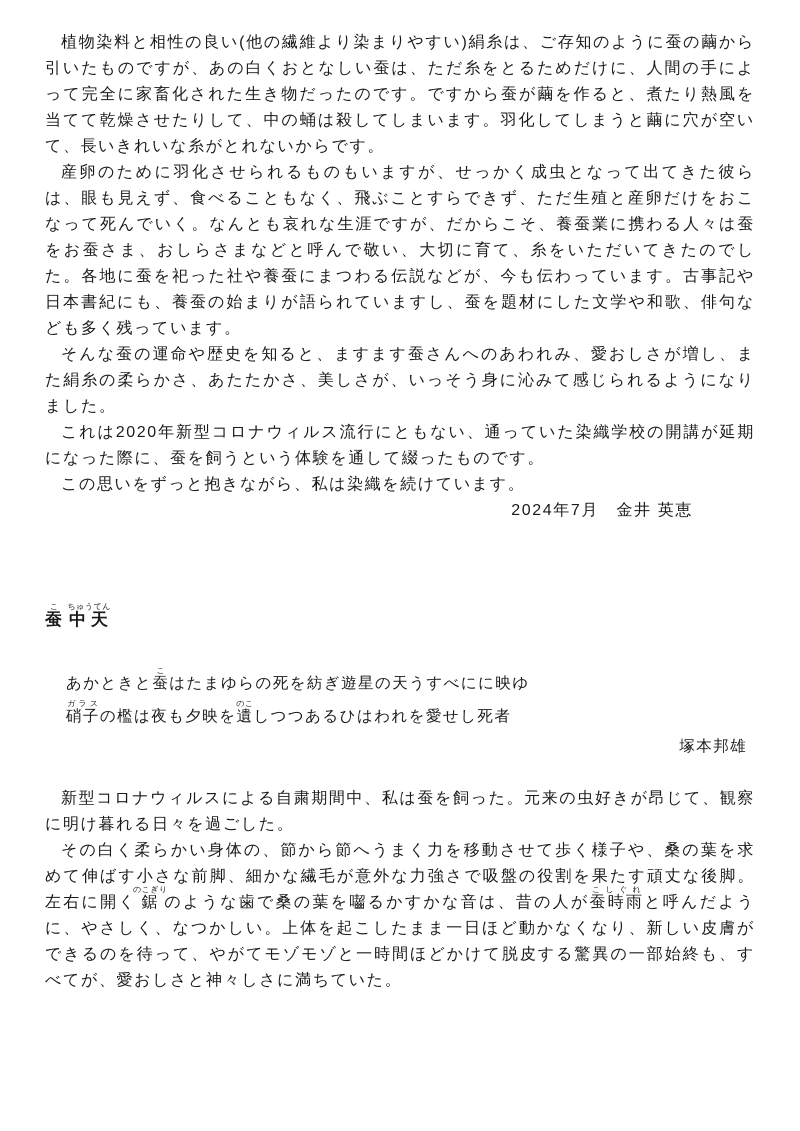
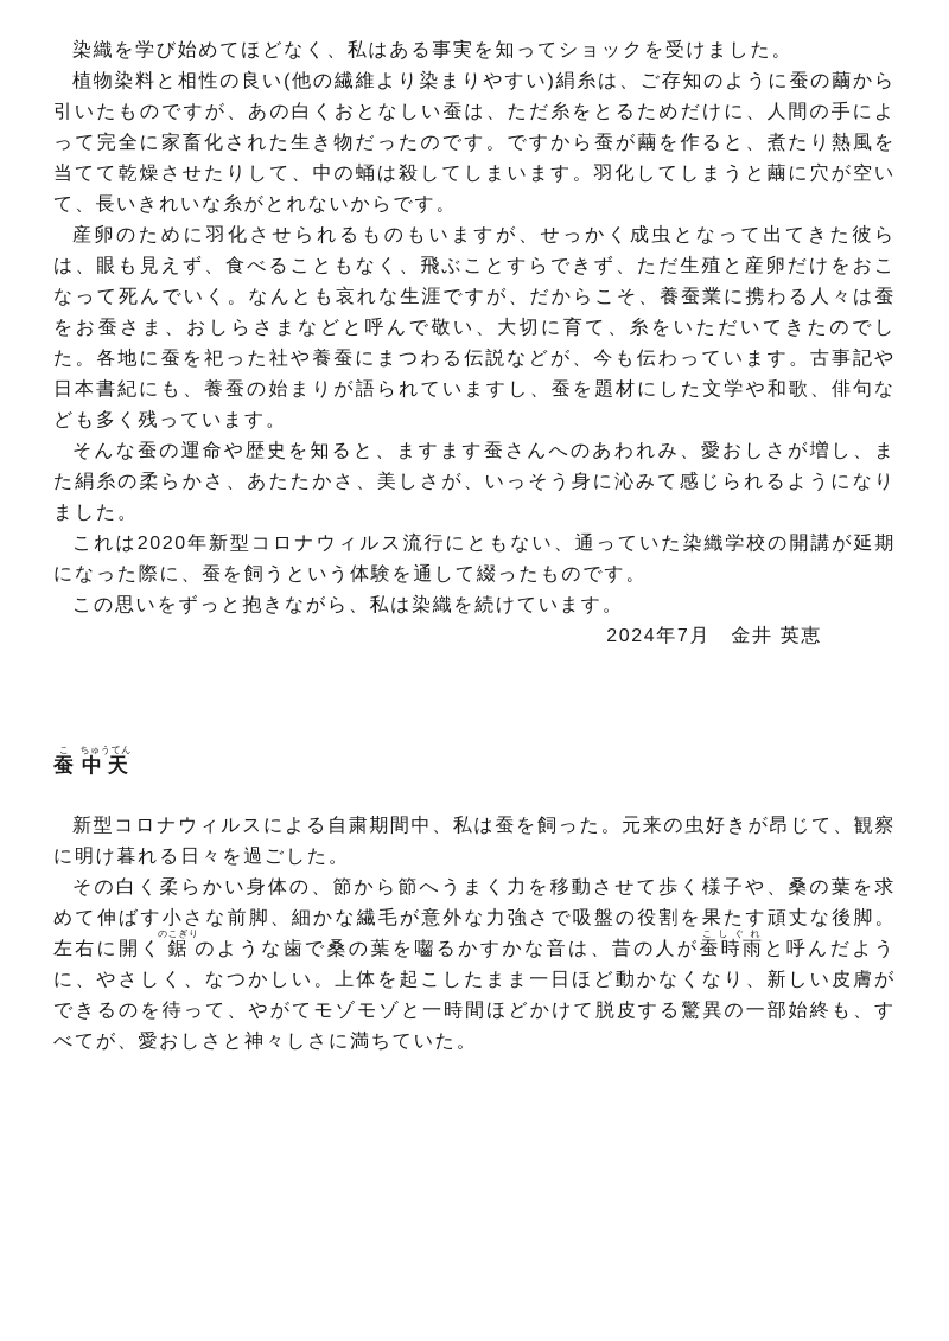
+ 染織を学び始めてほどなく、私はある事実を知ってショックを受けました。
  植物染料と相性の良い(他の繊維より染まりやすい)絹糸は、ご存知のように蚕の繭から引いたものですが、あの白くおとなしい蚕は、ただ糸をとるためだけに、人間の手によって完全に家畜化された生き物だったのです。ですから蚕が繭を作ると、煮たり熱風を当てて乾燥させたりして、中の蛹は殺してしまいます。羽化してしまうと繭に穴が空いて、長いきれいな糸がとれないからです。
  産卵のために羽化させられるものもいますが、せっかく成虫となって出てきた彼らは、眼も見えず、食べることもなく、飛ぶことすらできず、ただ生殖と産卵だけをおこなって死んでいく。なんとも哀れな生涯ですが、だからこそ、養蚕業に携わる人々は蚕をお蚕さま、おしらさまなどと呼んで敬い、大切に育て、糸をいただいてきたのでした。各地に蚕を祀った社や養蚕にまつわる伝説などが、今も伝わっています。古事記や日本書紀にも、養蚕の始まりが語られていますし、蚕を題材にした文学や和歌、俳句なども多く残っています。
  そんな蚕の運命や歴史を知ると、ますます蚕さんへのあわれみ、愛おしさが増し、また絹糸の柔らかさ、あたたかさ、美しさが、いっそう身に沁みて感じられるようになりました。
  これは2020年新型コロナウィルス流行にともない、通っていた染織学校の開講が延期になった際に、蚕を飼うという体験を通して綴ったものです。
  この思いをずっと抱きながら、私は染織を続けています。
  2024年7月 金井 英恵
  蚕こ中天ちゅうてん
- あかときと蚕こはたまゆらの死を紡ぎ遊星の天うすべにに映ゆ
- 硝子ガラスの檻は夜も夕映を遺のこしつつあるひはわれを愛せし死者
- 塚本邦雄
  新型コロナウィルスによる自粛期間中、私は蚕を飼った。元来の虫好きが昂じて、観察に明け暮れる日々を過ごした。
  その白く柔らかい身体の、節から節へうまく力を移動させて歩く様子や、桑の葉を求めて伸ばす小さな前脚、細かな繊毛が意外な力強さで吸盤の役割を果たす頑丈な後脚。左右に開く鋸のこぎりのような歯で桑の葉を囓るかすかな音は、昔の人が蚕時雨こしぐれと呼んだように、やさしく、なつかしい。上体を起こしたまま一日ほど動かなくなり、新しい皮膚ができるのを待って、やがてモゾモゾと一時間ほどかけて脱皮する驚異の一部始終も、すべてが、愛おしさと神々しさに満ちていた。
